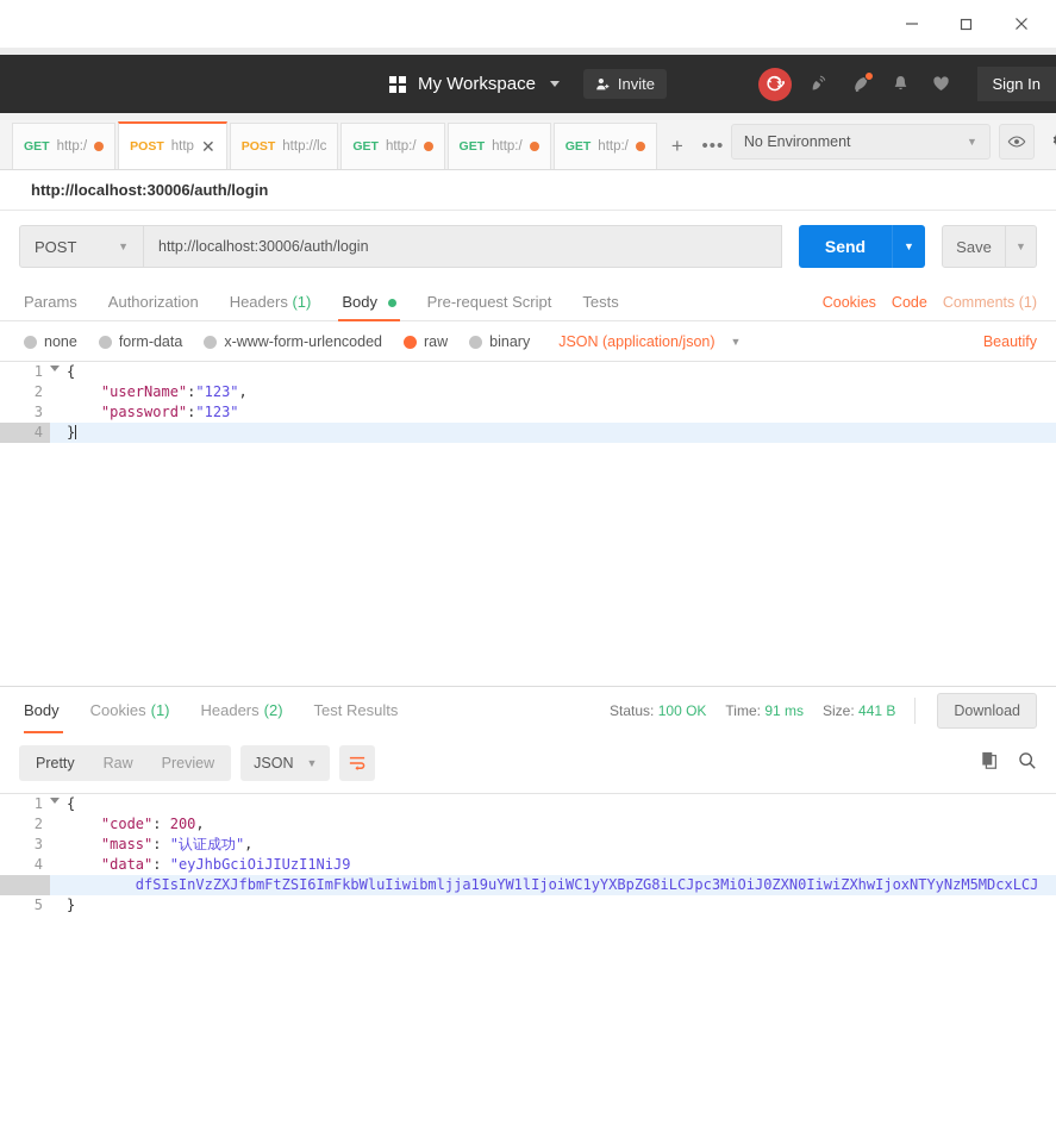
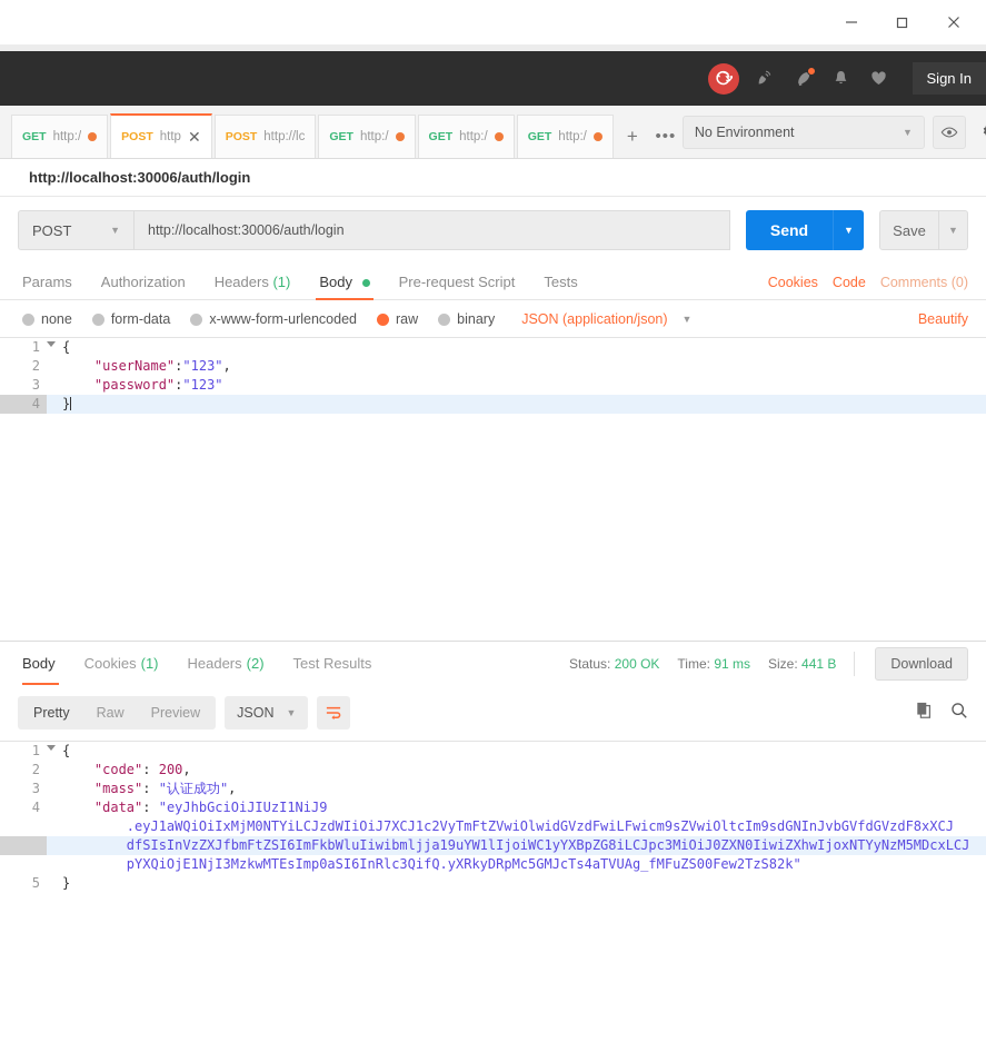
- My Workspace
- Invite
  Sign In
  GET
  http:/
  POST
  http
  ✕
  POST
  http://lc
  GET
  http:/
  GET
  http:/
  GET
  http:/
  +
  •••
  No Environment
  ▼
  http://localhost:30006/auth/login
  POST
  ▼
  http://localhost:30006/auth/login
  Send
  ▼
  Save
  ▼
  Params
  Authorization
  Headers (1)
  Body
  Pre-request Script
  Tests
  Cookies
  Code
- Comments (1)
+ Comments (0)
  none
  form-data
  x-www-form-urlencoded
  raw
  binary
  JSON (application/json)
  ▼
  Beautify
  1
  {
  2
  "userName":"123",
  3
  "password":"123"
  4
  }
  Body
  Cookies
  (1)
  Headers
  (2)
  Test Results
- Status: 100 OK
+ Status: 200 OK
  Time: 91 ms
  Size: 441 B
  Download
  Pretty
  Raw
  Preview
  JSON
  ▼
  1
  {
  2
  "code": 200,
  3
  "mass": "认证成功",
  4
  "data": "eyJhbGciOiJIUzI1NiJ9
+ .eyJ1aWQiOiIxMjM0NTYiLCJzdWIiOiJ7XCJ1c2VyTmFtZVwiOlwidGVzdFwiLFwicm9sZVwiOltcIm9sdGNInJvbGVfdGVzdF8xXCJ
  dfSIsInVzZXJfbmFtZSI6ImFkbWluIiwibmljja19uYW1lIjoiWC1yYXBpZG8iLCJpc3MiOiJ0ZXN0IiwiZXhwIjoxNTYyNzM5MDcxLCJ
+ pYXQiOjE1NjI3MzkwMTEsImp0aSI6InRlc3QifQ.yXRkyDRpMc5GMJcTs4aTVUAg_fMFuZS00Few2TzS82k"
  5
  }
